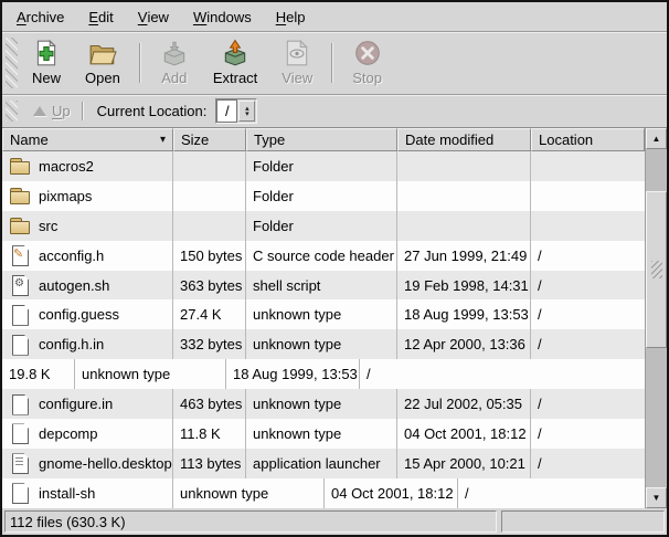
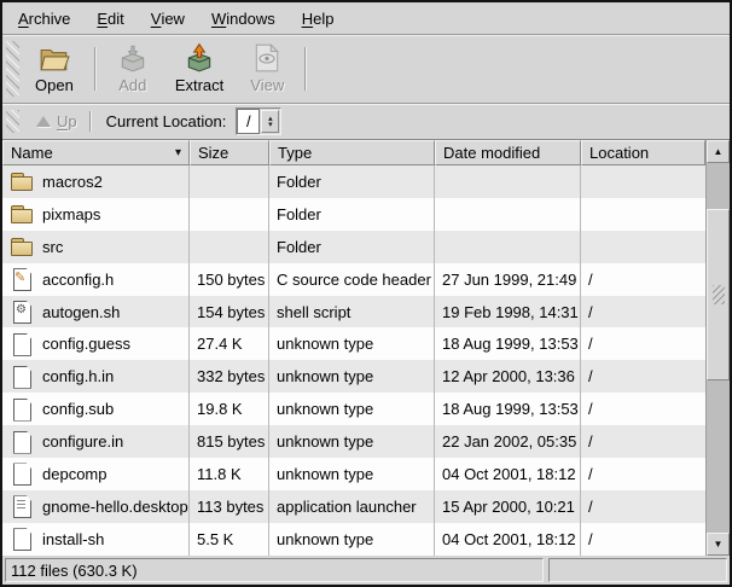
  A
  rchive
  E
  dit
  V
  iew
  W
  indows
  H
  elp
- New
  Open
  Add
  Extract
  View
- Stop
  Up
  Current Location:
  /
  Name
  ▾
  Size
  Type
  Date modified
  Location
  macros2
  Folder
  pixmaps
  Folder
  src
  Folder
  acconfig.h
  150 bytes
  C source code header
  27 Jun 1999, 21:49
  /
  autogen.sh
- 363 bytes
+ 154 bytes
  shell script
  19 Feb 1998, 14:31
  /
  config.guess
  27.4 K
  unknown type
  18 Aug 1999, 13:53
  /
  config.h.in
  332 bytes
  unknown type
  12 Apr 2000, 13:36
  /
+ config.sub
  19.8 K
  unknown type
  18 Aug 1999, 13:53
  /
  configure.in
- 463 bytes
+ 815 bytes
  unknown type
- 22 Jul 2002, 05:35
+ 22 Jan 2002, 05:35
  /
  depcomp
  11.8 K
  unknown type
  04 Oct 2001, 18:12
  /
  gnome-hello.desktop
  113 bytes
  application launcher
  15 Apr 2000, 10:21
  /
  install-sh
+ 5.5 K
  unknown type
  04 Oct 2001, 18:12
  /
  ▲
  ▼
  112 files (630.3 K)
